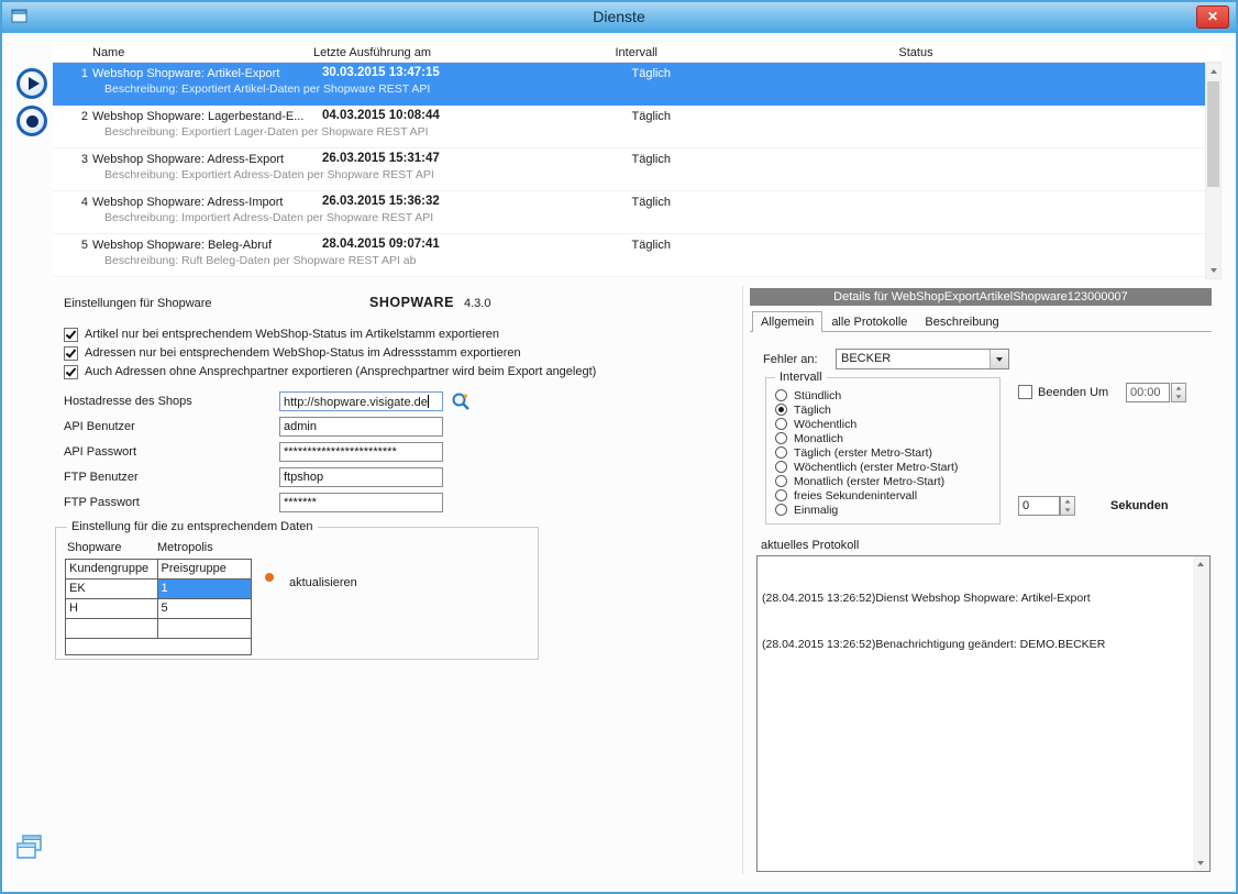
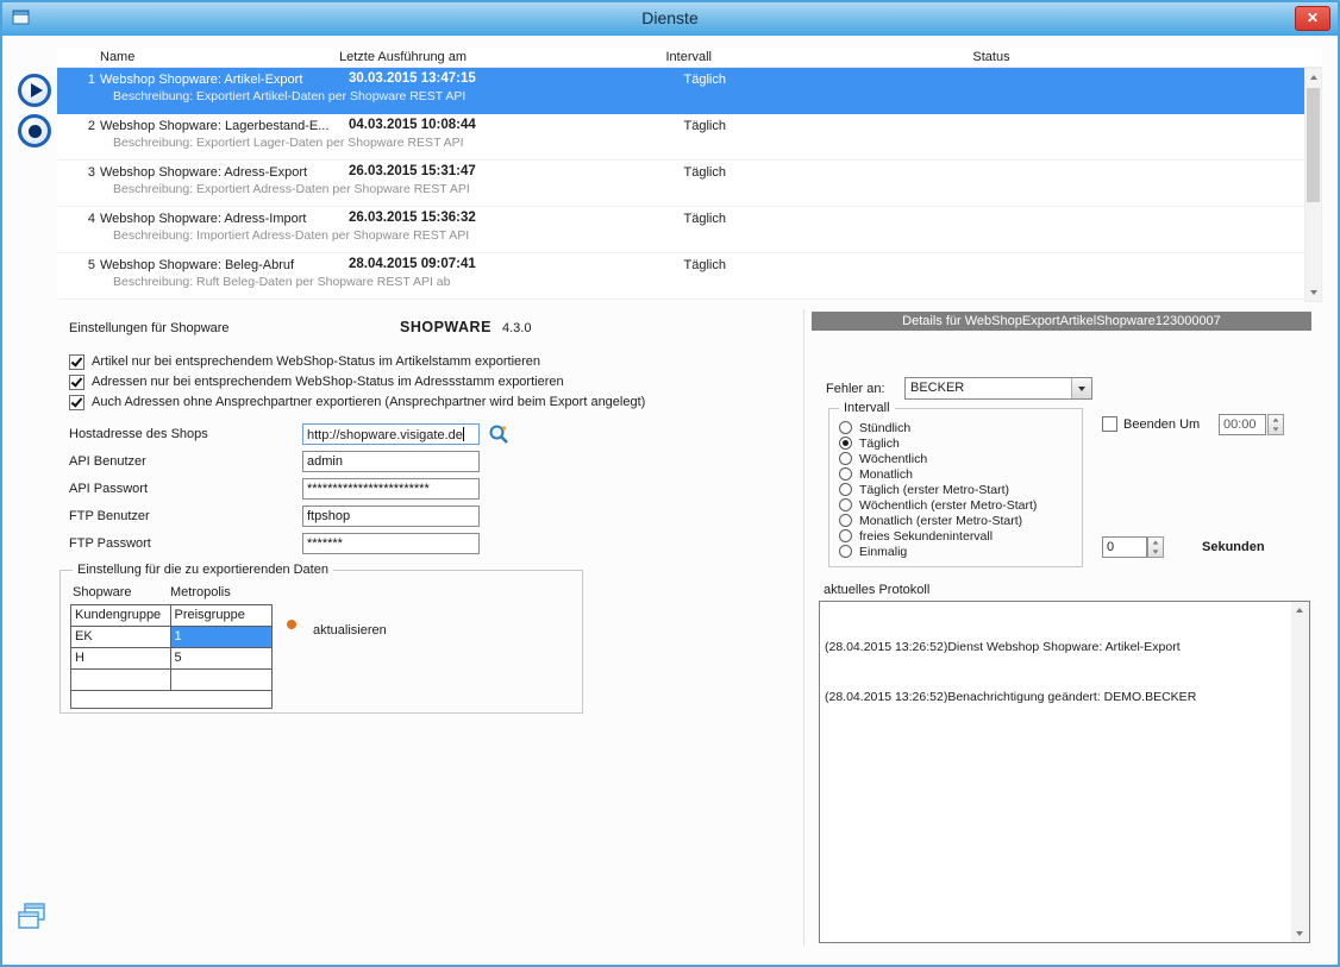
  Dienste
  ✕
  Name
  Letzte Ausführung am
  Intervall
  Status
  1
  Webshop Shopware: Artikel-Export
  Beschreibung: Exportiert Artikel-Daten per Shopware REST API
  30.03.2015 13:47:15
  Täglich
  2
  Webshop Shopware: Lagerbestand-E...
  Beschreibung: Exportiert Lager-Daten per Shopware REST API
  04.03.2015 10:08:44
  Täglich
  3
  Webshop Shopware: Adress-Export
  Beschreibung: Exportiert Adress-Daten per Shopware REST API
  26.03.2015 15:31:47
  Täglich
  4
  Webshop Shopware: Adress-Import
  Beschreibung: Importiert Adress-Daten per Shopware REST API
  26.03.2015 15:36:32
  Täglich
  5
  Webshop Shopware: Beleg-Abruf
  Beschreibung: Ruft Beleg-Daten per Shopware REST API ab
  28.04.2015 09:07:41
  Täglich
  Einstellungen für Shopware
  SHOPWARE
  4.3.0
  Artikel nur bei entsprechendem WebShop-Status im Artikelstamm exportieren
  Adressen nur bei entsprechendem WebShop-Status im Adressstamm exportieren
  Auch Adressen ohne Ansprechpartner exportieren (Ansprechpartner wird beim Export angelegt)
  Hostadresse des Shops
  http://shopware.visigate.de
  API Benutzer
  admin
  API Passwort
  ************************
  FTP Benutzer
  ftpshop
  FTP Passwort
  *******
- Einstellung für die zu entsprechendem Daten
+ Einstellung für die zu exportierenden Daten
  Shopware
  Metropolis
  Kundengruppe
  Preisgruppe
  EK
  1
  H
  5
  aktualisieren
  Details für WebShopExportArtikelShopware123000007
- Allgemein
- alle Protokolle
- Beschreibung
  Fehler an:
  BECKER
  Intervall
  Stündlich
  Täglich
  Wöchentlich
  Monatlich
  Täglich (erster Metro-Start)
  Wöchentlich (erster Metro-Start)
  Monatlich (erster Metro-Start)
  freies Sekundenintervall
  Einmalig
  Beenden Um
  00:00
  0
  Sekunden
  aktuelles Protokoll
  (28.04.2015 13:26:52)Dienst Webshop Shopware: Artikel-Export
  (28.04.2015 13:26:52)Benachrichtigung geändert: DEMO.BECKER
